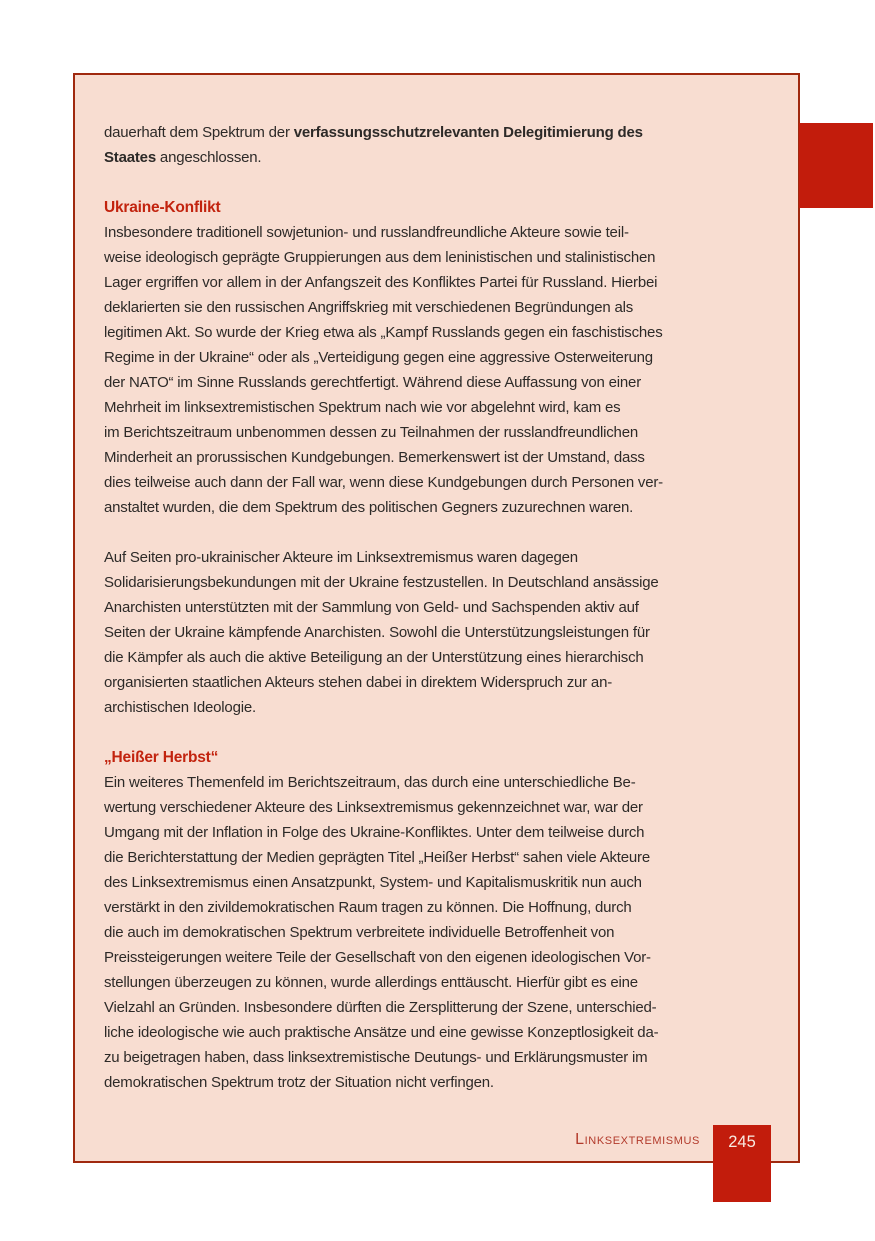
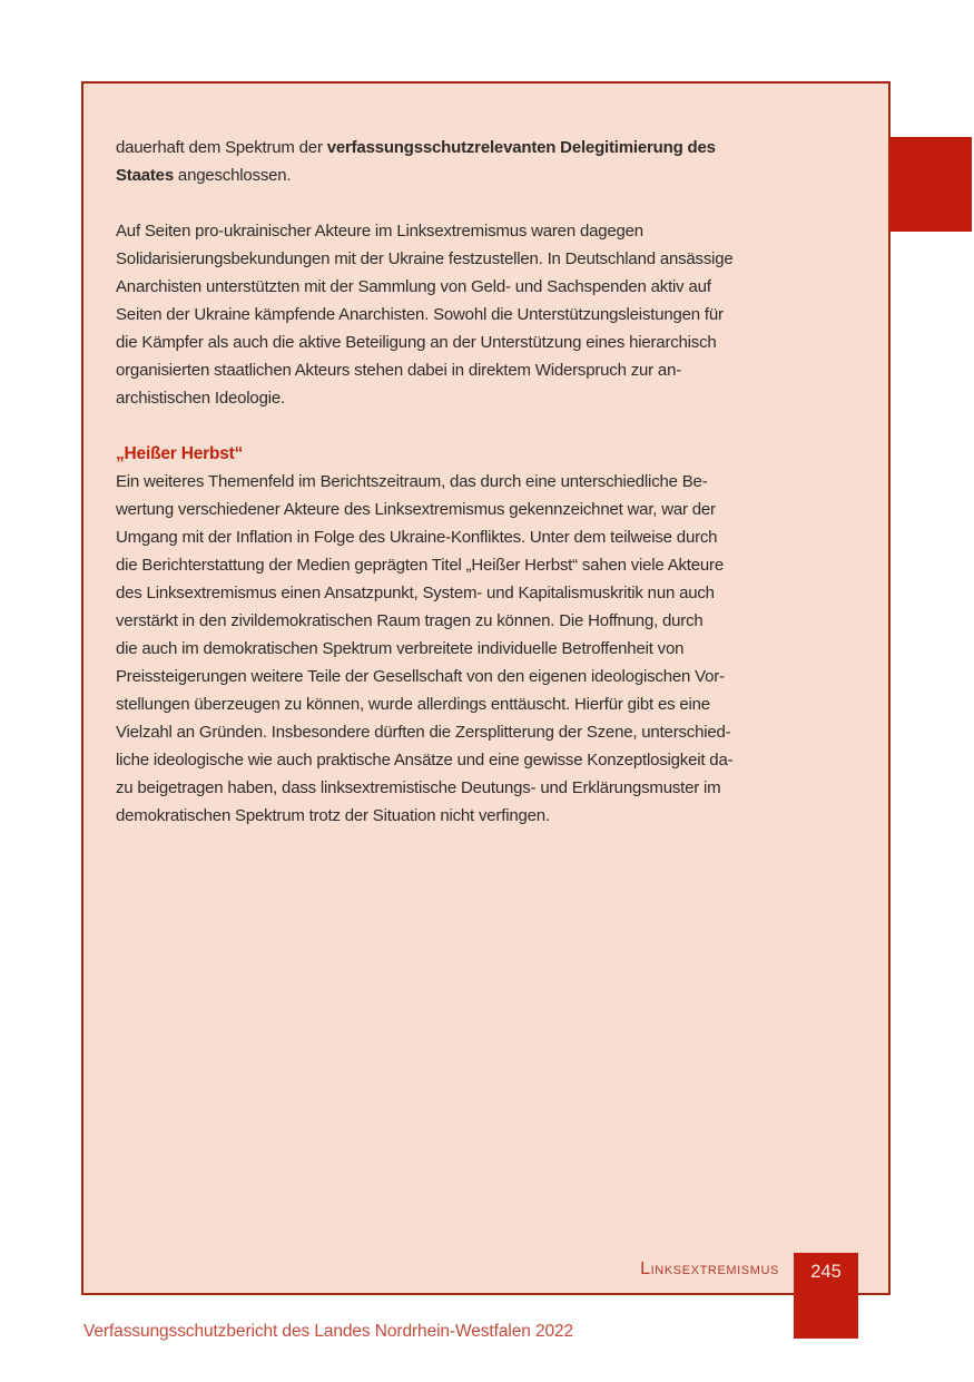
  dauerhaft dem Spektrum der verfassungsschutzrelevanten Delegitimierung des
  Staates angeschlossen.
- Ukraine-Konflikt
- Insbesondere traditionell sowjetunion- und russlandfreundliche Akteure sowie teil-
- weise ideologisch geprägte Gruppierungen aus dem leninistischen und stalinistischen
- Lager ergriffen vor allem in der Anfangszeit des Konfliktes Partei für Russland. Hierbei
- deklarierten sie den russischen Angriffskrieg mit verschiedenen Begründungen als
- legitimen Akt. So wurde der Krieg etwa als „Kampf Russlands gegen ein faschistisches
- Regime in der Ukraine“ oder als „Verteidigung gegen eine aggressive Osterweiterung
- der NATO“ im Sinne Russlands gerechtfertigt. Während diese Auffassung von einer
- Mehrheit im linksextremistischen Spektrum nach wie vor abgelehnt wird, kam es
- im Berichtszeitraum unbenommen dessen zu Teilnahmen der russlandfreundlichen
- Minderheit an prorussischen Kundgebungen. Bemerkenswert ist der Umstand, dass
- dies teilweise auch dann der Fall war, wenn diese Kundgebungen durch Personen ver-
- anstaltet wurden, die dem Spektrum des politischen Gegners zuzurechnen waren.
  Auf Seiten pro-ukrainischer Akteure im Linksextremismus waren dagegen
  Solidarisierungsbekundungen mit der Ukraine festzustellen. In Deutschland ansässige
  Anarchisten unterstützten mit der Sammlung von Geld- und Sachspenden aktiv auf
  Seiten der Ukraine kämpfende Anarchisten. Sowohl die Unterstützungsleistungen für
  die Kämpfer als auch die aktive Beteiligung an der Unterstützung eines hierarchisch
  organisierten staatlichen Akteurs stehen dabei in direktem Widerspruch zur an-
  archistischen Ideologie.
  „Heißer Herbst“
  Ein weiteres Themenfeld im Berichtszeitraum, das durch eine unterschiedliche Be-
  wertung verschiedener Akteure des Linksextremismus gekennzeichnet war, war der
  Umgang mit der Inflation in Folge des Ukraine-Konfliktes. Unter dem teilweise durch
  die Berichterstattung der Medien geprägten Titel „Heißer Herbst“ sahen viele Akteure
  des Linksextremismus einen Ansatzpunkt, System- und Kapitalismuskritik nun auch
  verstärkt in den zivildemokratischen Raum tragen zu können. Die Hoffnung, durch
  die auch im demokratischen Spektrum verbreitete individuelle Betroffenheit von
  Preissteigerungen weitere Teile der Gesellschaft von den eigenen ideologischen Vor-
  stellungen überzeugen zu können, wurde allerdings enttäuscht. Hierfür gibt es eine
  Vielzahl an Gründen. Insbesondere dürften die Zersplitterung der Szene, unterschied-
  liche ideologische wie auch praktische Ansätze und eine gewisse Konzeptlosigkeit da-
  zu beigetragen haben, dass linksextremistische Deutungs- und Erklärungsmuster im
  demokratischen Spektrum trotz der Situation nicht verfingen.
  Linksextremismus
  245
+ Verfassungsschutzbericht des Landes Nordrhein-Westfalen 2022
